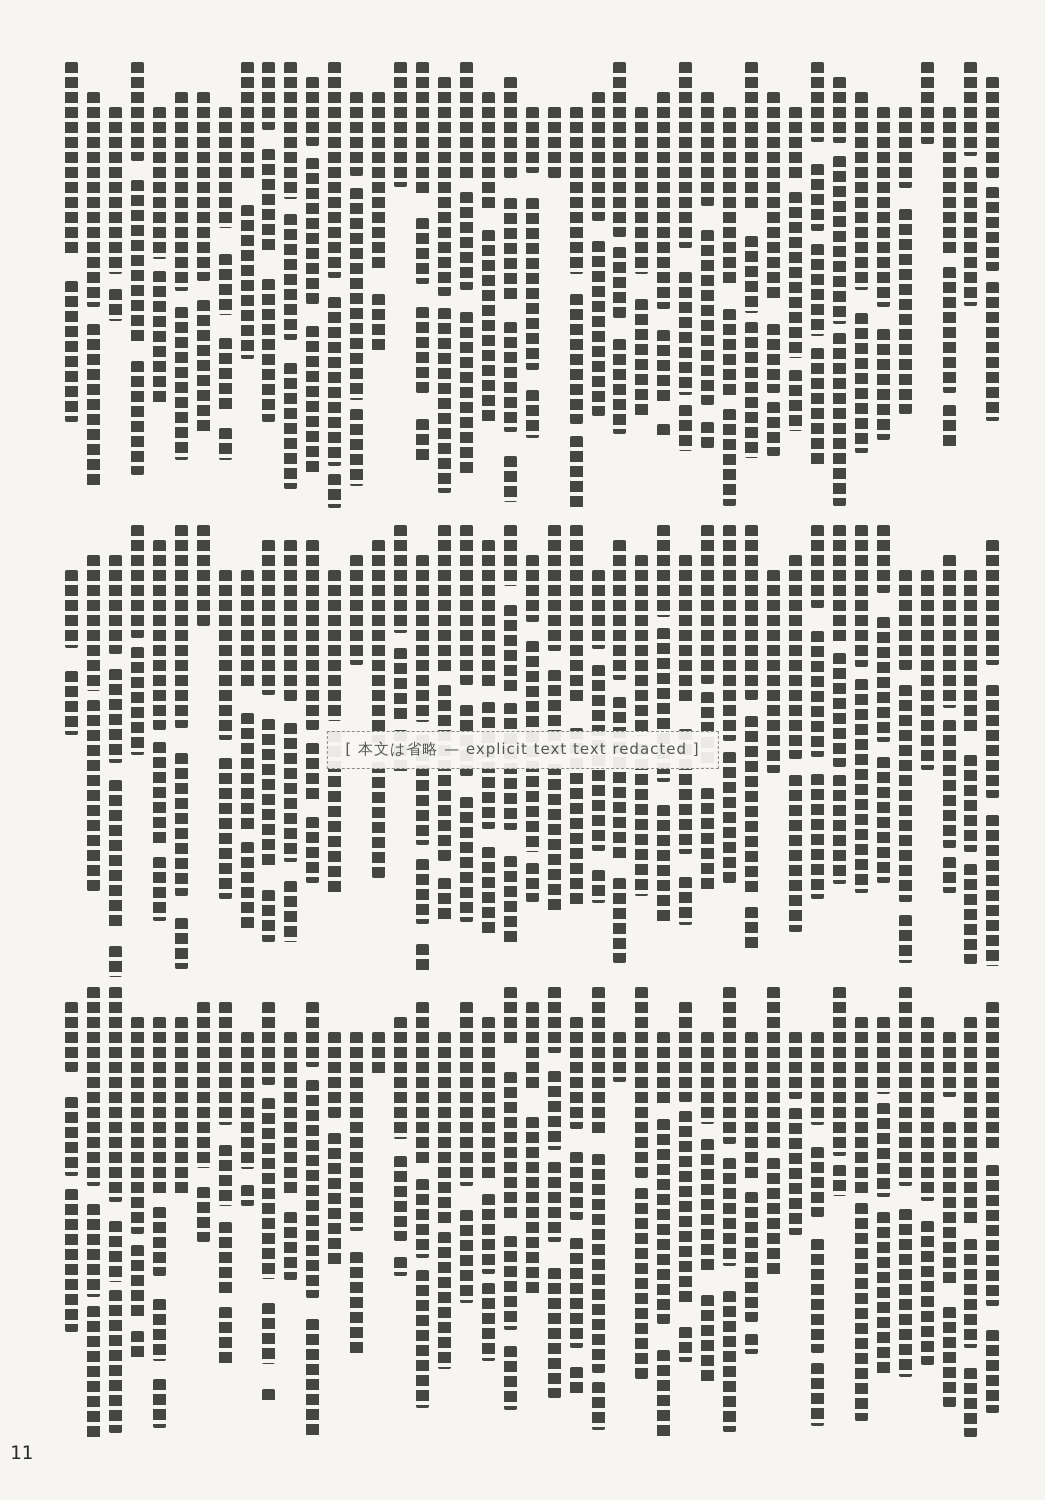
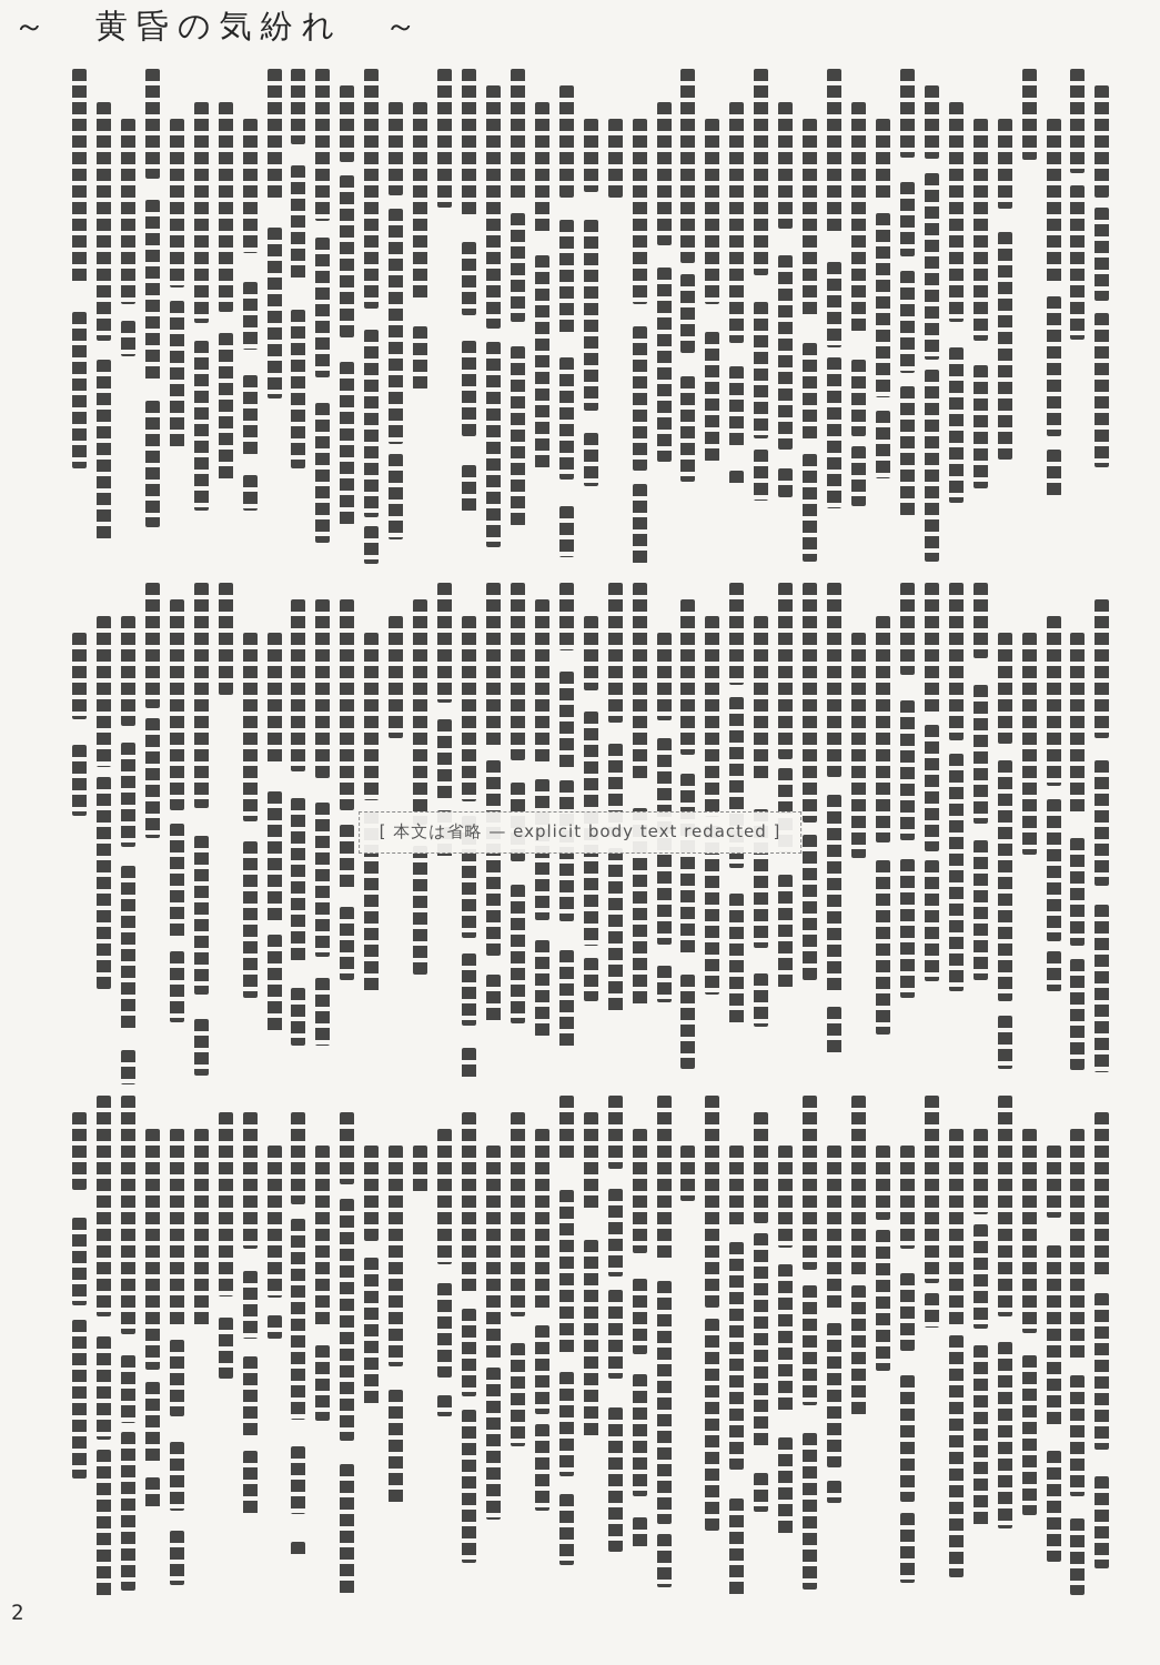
+ ～ 黄昏の気紛れ ～
- [ 本文は省略 — explicit text text redacted ]
+ [ 本文は省略 — explicit body text redacted ]
- 11
+ 2
